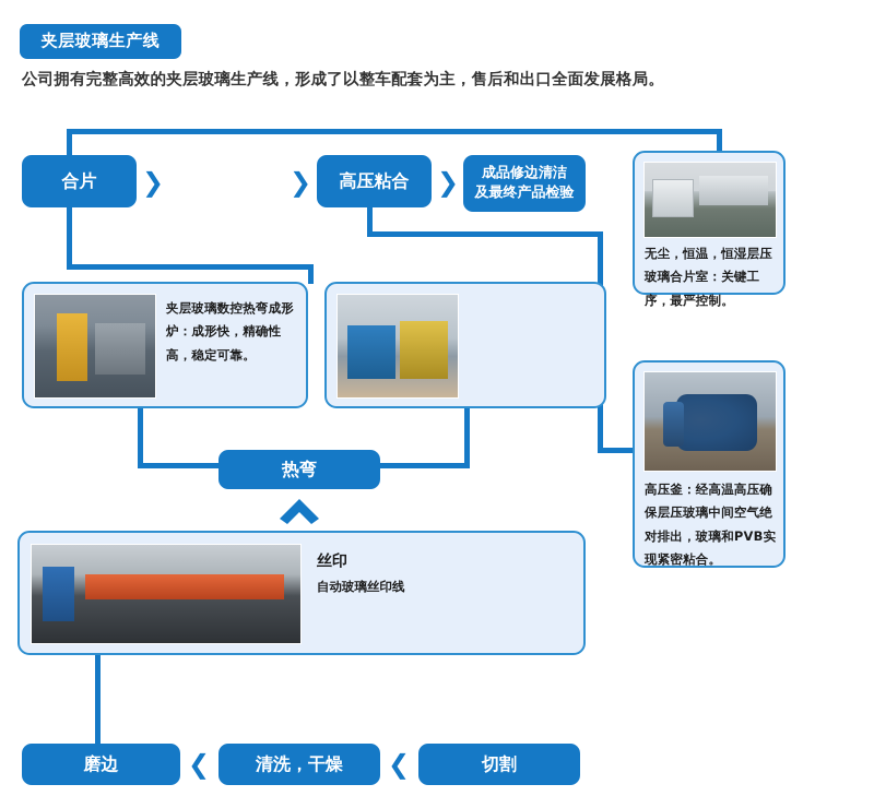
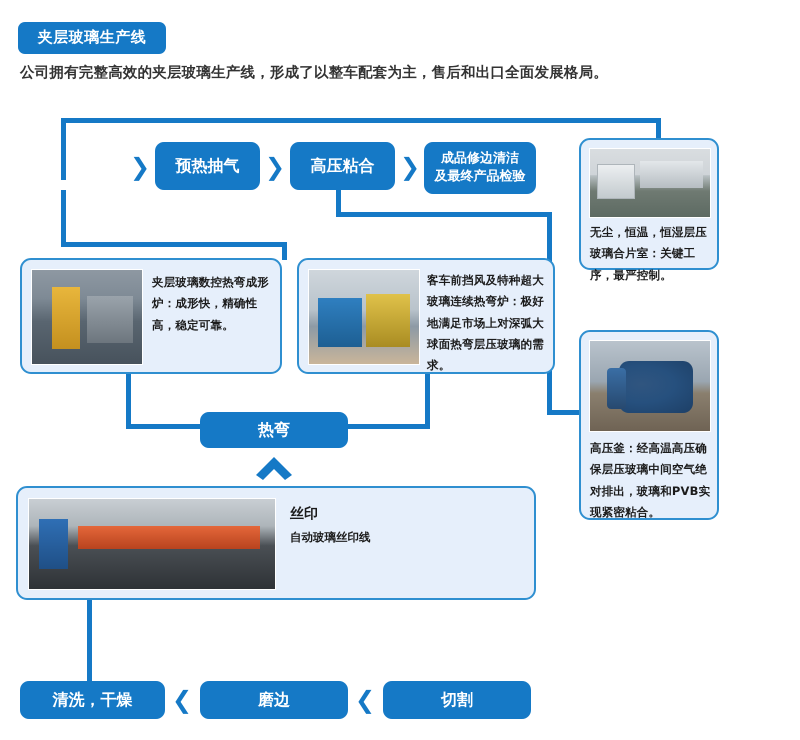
  夹层玻璃生产线
  公司拥有完整高效的夹层玻璃生产线，形成了以整车配套为主，售后和出口全面发展格局。
- 合片
  ❯
+ 预热抽气
  ❯
  高压粘合
  ❯
  成品修边清洁
  及最终产品检验
  无尘，恒温，恒湿层压玻璃合片室：关键工序，最严控制。
  夹层玻璃数控热弯成形炉：成形快，精确性高，稳定可靠。
+ 客车前挡风及特种超大玻璃连续热弯炉：极好地满足市场上对深弧大球面热弯层压玻璃的需求。
  高压釜：经高温高压确保层压玻璃中间空气绝对排出，玻璃和PVB实现紧密粘合。
  热弯
  丝印
  自动玻璃丝印线
- 磨边
+ 清洗，干燥
  ❮
- 清洗，干燥
+ 磨边
  ❮
  切割
